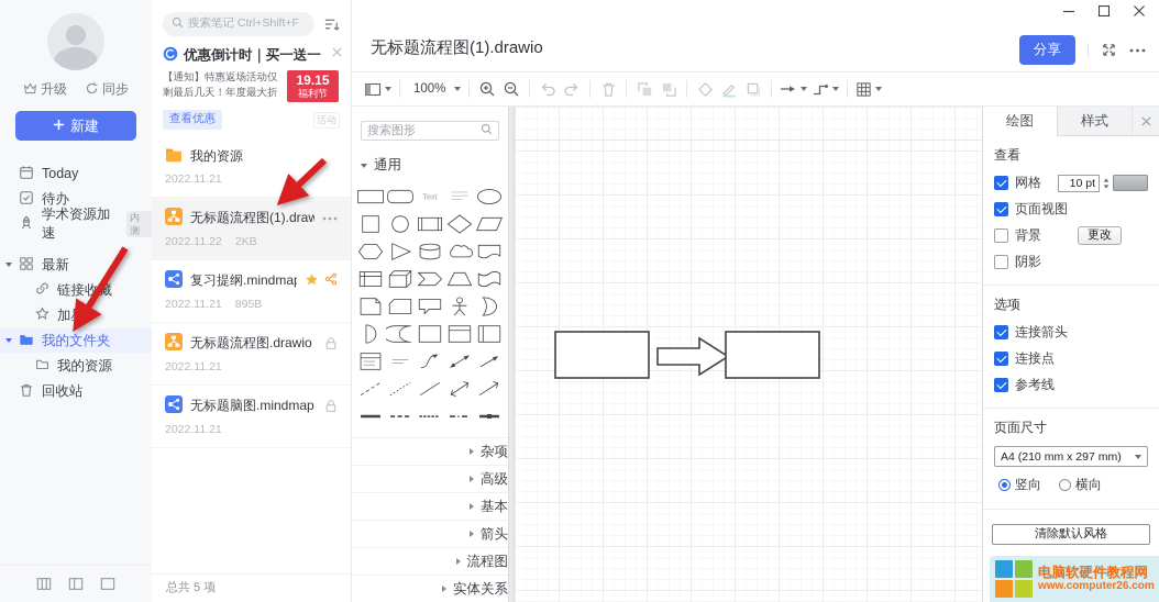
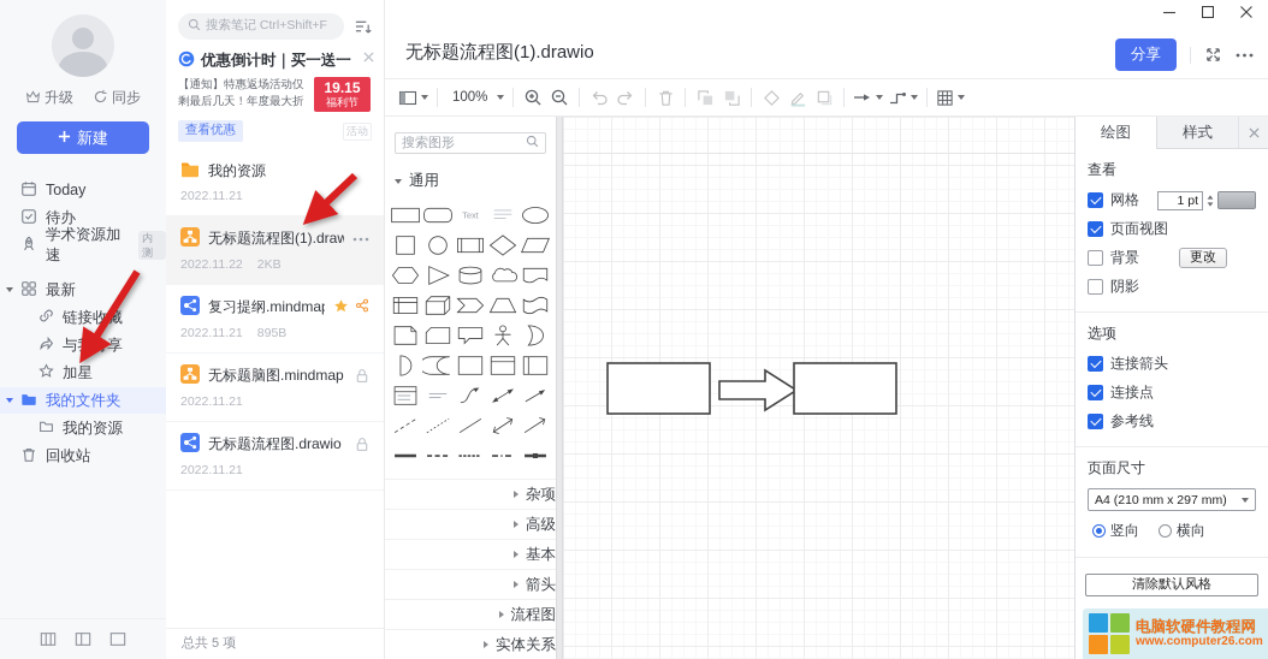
  升级
  同步
  新建
  Today
  待办
  学术资源加速
  内测
  最新
  链接收藏
+ 与我分享
  加星
  我的文件夹
  我的资源
  回收站
  搜索笔记 Ctrl+Shift+F
  优惠倒计时｜买一送一
  【通知】特惠返场活动仅剩最后几天！年度最大折
  19.15
  福利节
  查看优惠
  活动
  我的资源
  2022.11.21
  无标题流程图(1).draw
  2022.11.22
  2KB
  复习提纲.mindma
  2022.11.21
  895B
- 无标题流程图.drawio
+ 无标题脑图.mindmap
  2022.11.21
- 无标题脑图.mindmap
+ 无标题流程图.drawio
  2022.11.21
  总共 5 项
  无标题流程图(1).drawio
  分享
  100%
  搜索图形
  通用
  Text
  杂项
  高级
  基本
  箭头
  流程图
  实体关系
  绘图
  样式
  查看
  网格
- 10 pt
+ 1 pt
  页面视图
  背景
  更改
  阴影
  选项
  连接箭头
  连接点
  参考线
  页面尺寸
  A4 (210 mm x 297 mm)
  竖向
  横向
  清除默认风格
  电脑软硬件教程网
  www.computer26.com
